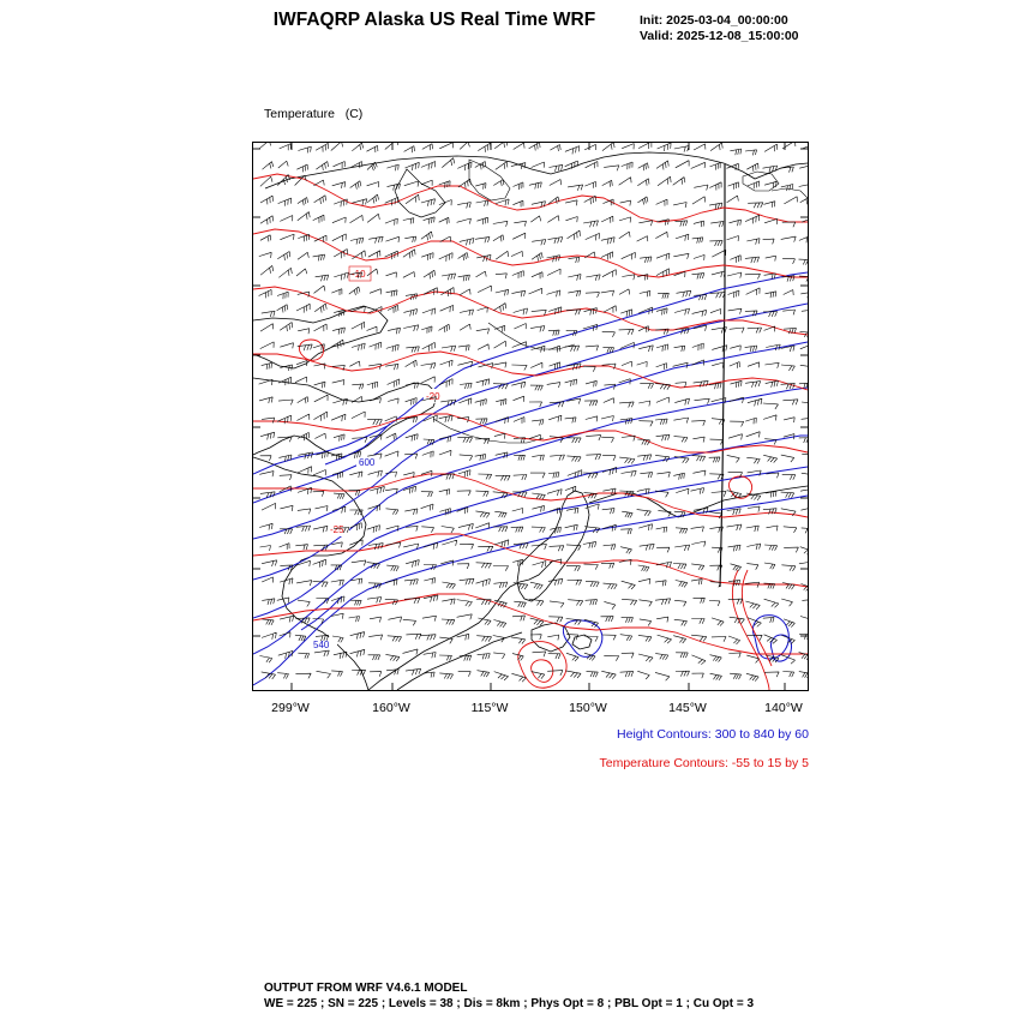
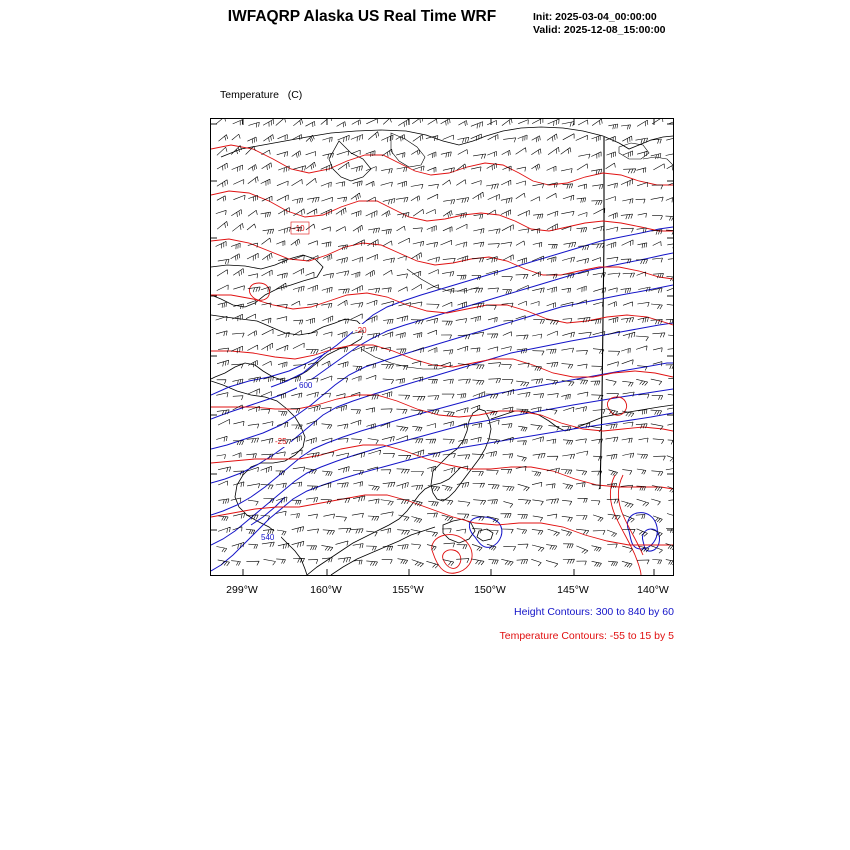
  IWFAQRP Alaska US Real Time WRF
  Init: 2025-03-04_00:00:00
  Valid: 2025-12-08_15:00:00
  Temperature (C)
  299°W
  160°W
- 115°W
+ 155°W
  150°W
  145°W
  140°W
  600
  540
  -10
  -20
  -25
  Height Contours: 300 to 840 by 60
  Temperature Contours: -55 to 15 by 5
- OUTPUT FROM WRF V4.6.1 MODEL
- WE = 225 ; SN = 225 ; Levels = 38 ; Dis = 8km ; Phys Opt = 8 ; PBL Opt = 1 ; Cu Opt = 3
